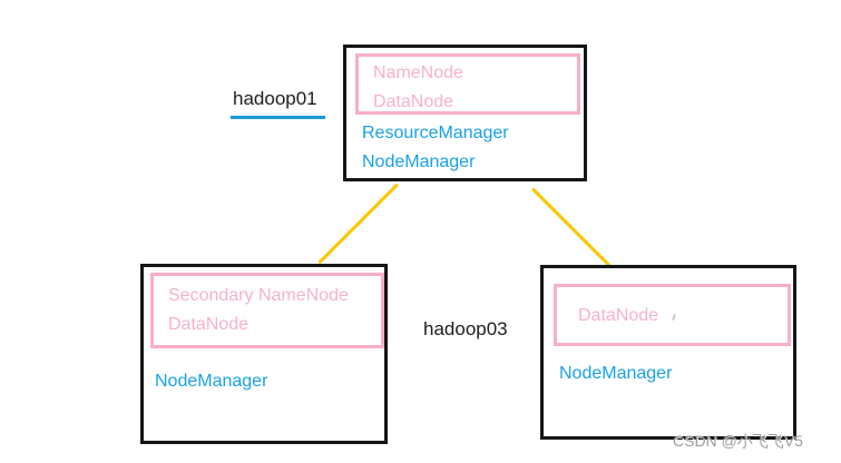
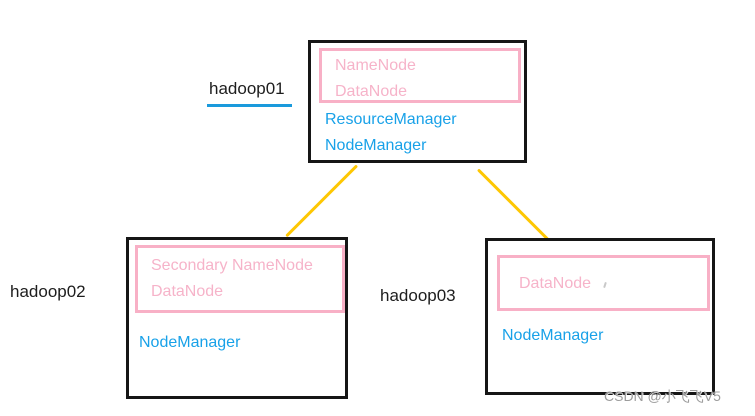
  NameNode
  DataNode
  ResourceManager
  NodeManager
  Secondary NameNode
  DataNode
  NodeManager
  DataNode
  NodeManager
  hadoop01
+ hadoop02
  hadoop03
  CSDN @小飞飞V5
